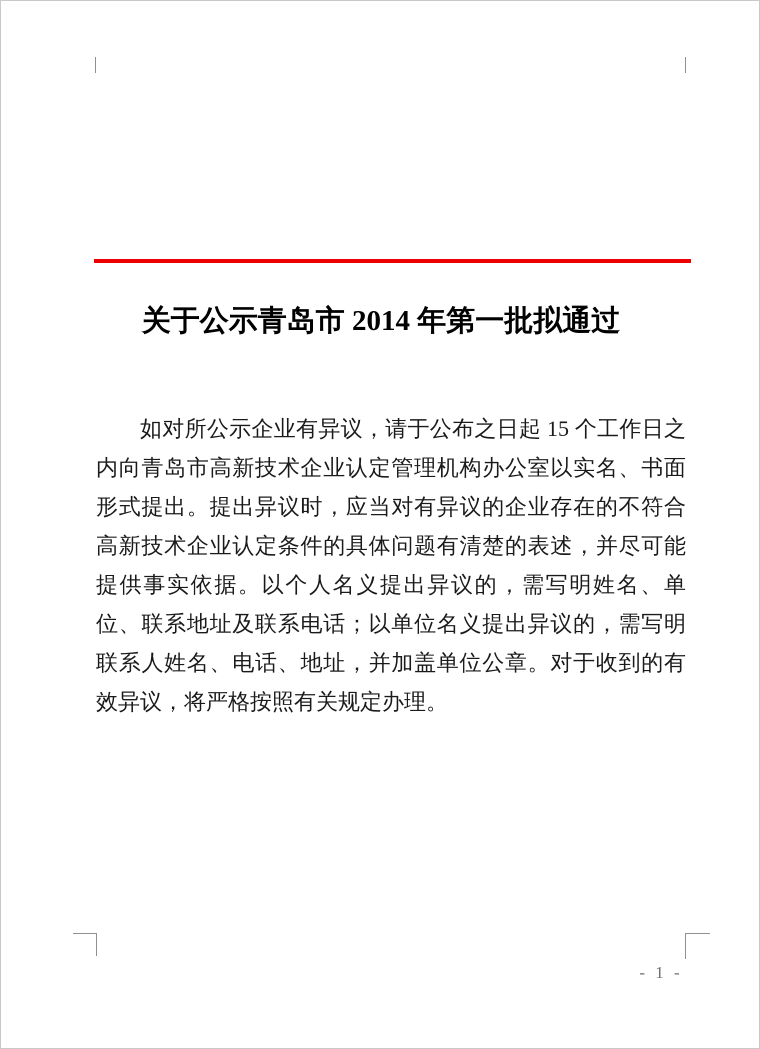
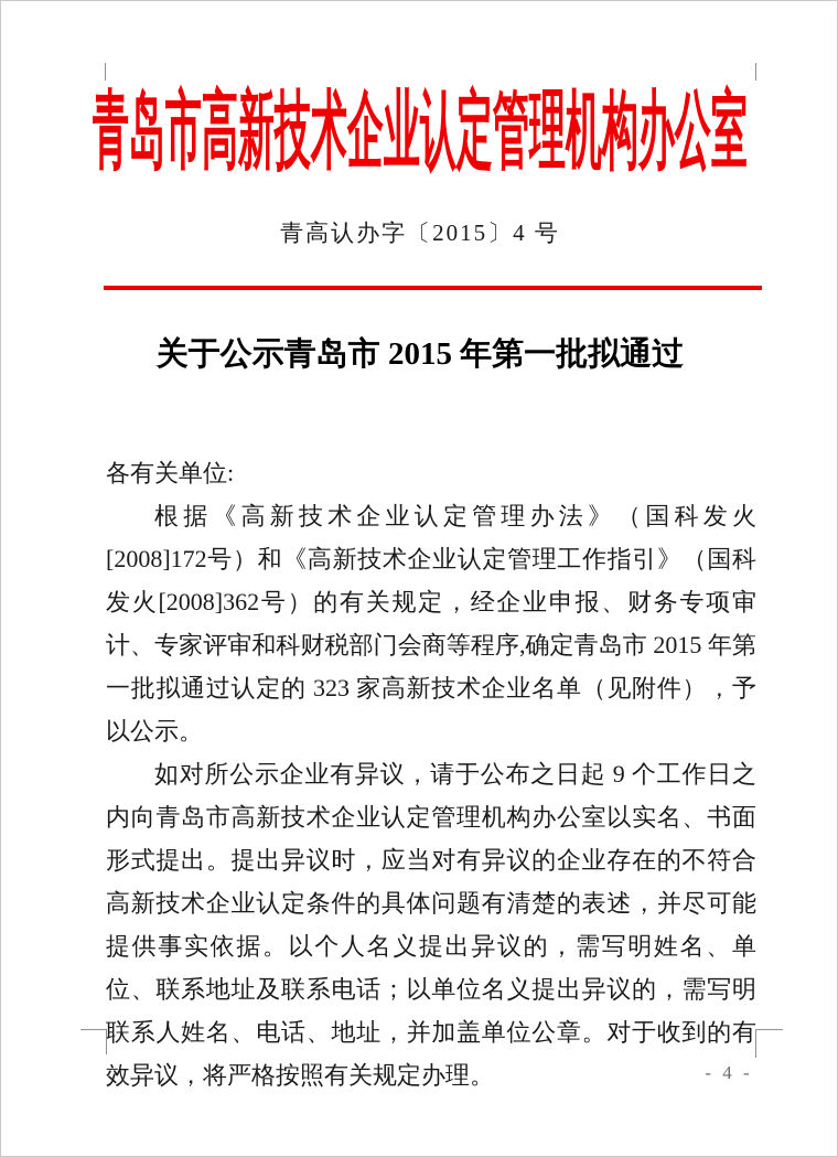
+ 青岛市高新技术企业认定管理机构办公室
+ 青高认办字〔2015〕4 号
- 关于公示青岛市 2014 年第一批拟通过
+ 关于公示青岛市 2015 年第一批拟通过
+ 各有关单位:
+ 根据《高新技术企业认定管理办法》（国科发火[2008]172号）和《高新技术企业认定管理工作指引》（国科发火[2008]362号）的有关规定，经企业申报、财务专项审计、专家评审和科财税部门会商等程序,确定青岛市 2015 年第一批拟通过认定的 323 家高新技术企业名单（见附件），予以公示。
- 如对所公示企业有异议，请于公布之日起 15 个工作日之内向青岛市高新技术企业认定管理机构办公室以实名、书面形式提出。提出异议时，应当对有异议的企业存在的不符合高新技术企业认定条件的具体问题有清楚的表述，并尽可能提供事实依据。以个人名义提出异议的，需写明姓名、单位、联系地址及联系电话；以单位名义提出异议的，需写明联系人姓名、电话、地址，并加盖单位公章。对于收到的有效异议，将严格按照有关规定办理。
+ 如对所公示企业有异议，请于公布之日起 9 个工作日之内向青岛市高新技术企业认定管理机构办公室以实名、书面形式提出。提出异议时，应当对有异议的企业存在的不符合高新技术企业认定条件的具体问题有清楚的表述，并尽可能提供事实依据。以个人名义提出异议的，需写明姓名、单位、联系地址及联系电话；以单位名义提出异议的，需写明联系人姓名、电话、地址，并加盖单位公章。对于收到的有效异议，将严格按照有关规定办理。
- - 1 -
+ - 4 -
